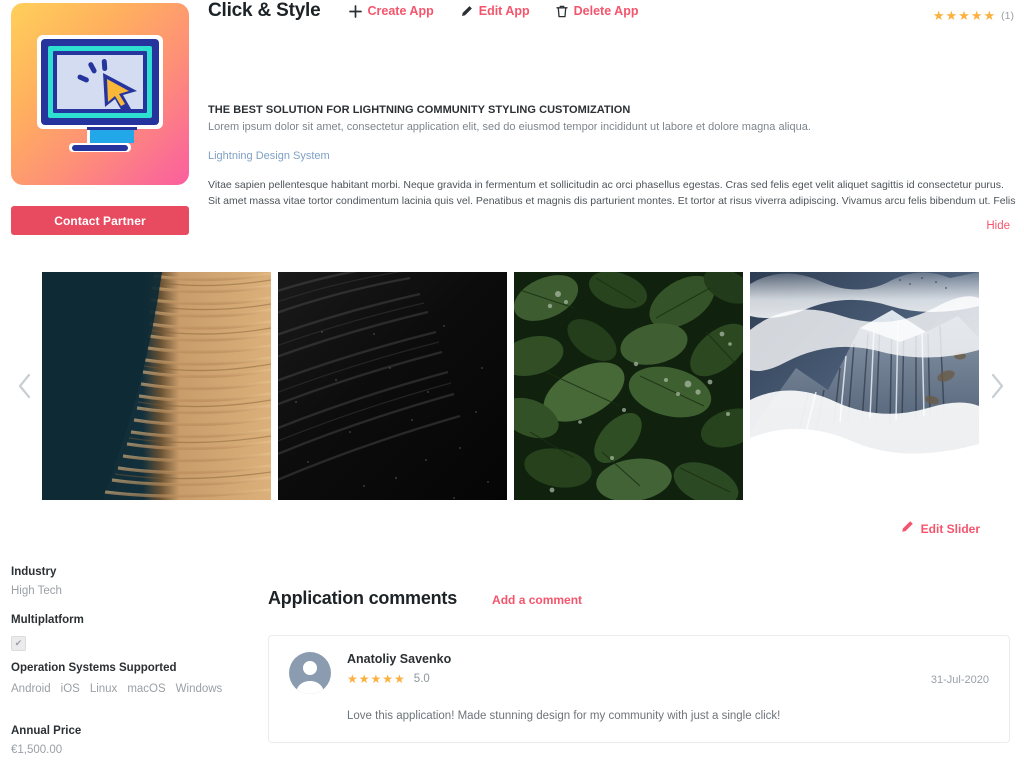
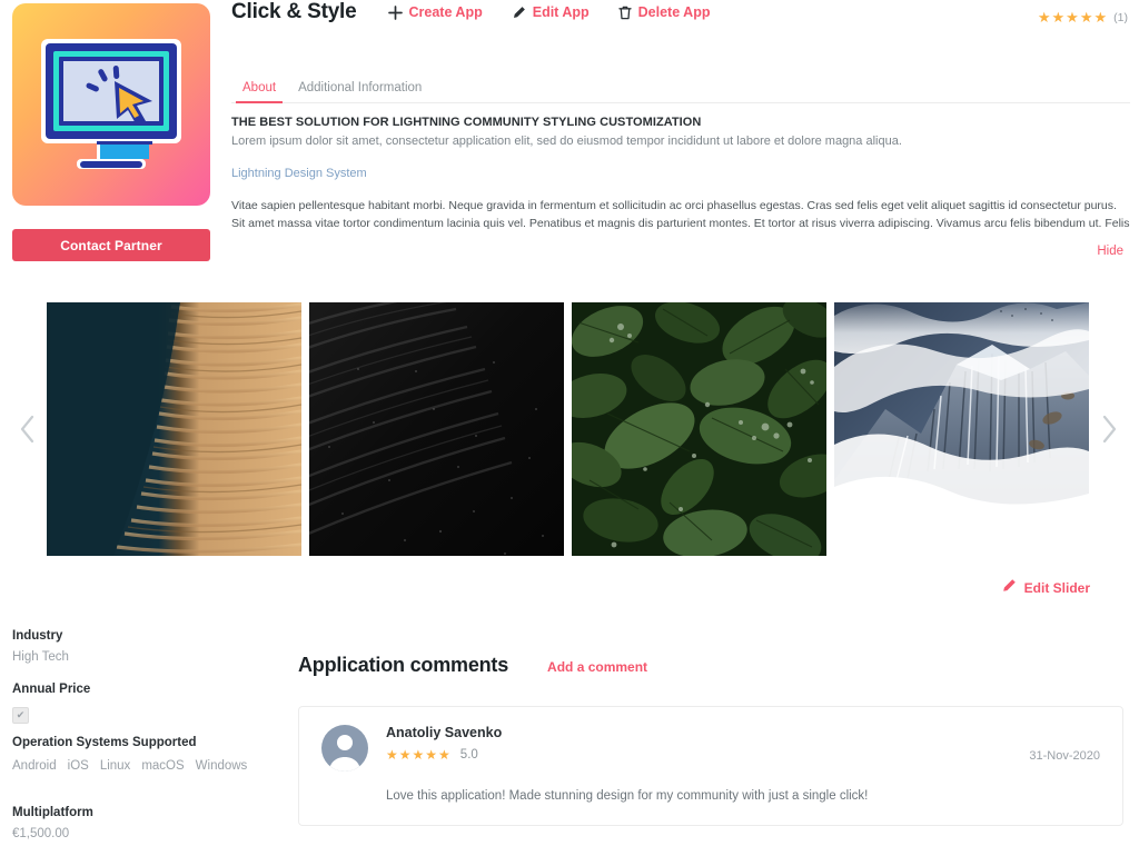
  Contact Partner
  Industry
  High Tech
- Multiplatform
+ Annual Price
  ✔
  Operation Systems Supported
  Android iOS Linux macOS Windows
- Annual Price
+ Multiplatform
  €1,500.00
  Click & Style
  Create App
  Edit App
  Delete App
  ★★★★★
  (1)
+ About
+ Additional Information
  THE BEST SOLUTION FOR LIGHTNING COMMUNITY STYLING CUSTOMIZATION
  Lorem ipsum dolor sit amet, consectetur application elit, sed do eiusmod tempor incididunt ut labore et dolore magna aliqua.
  Lightning Design System
  Hide
  Edit Slider
  Application comments
  Add a comment
  Anatoliy Savenko
  ★★★★★
  5.0
- 31-Jul-2020
+ 31-Nov-2020
  Love this application! Made stunning design for my community with just a single click!
